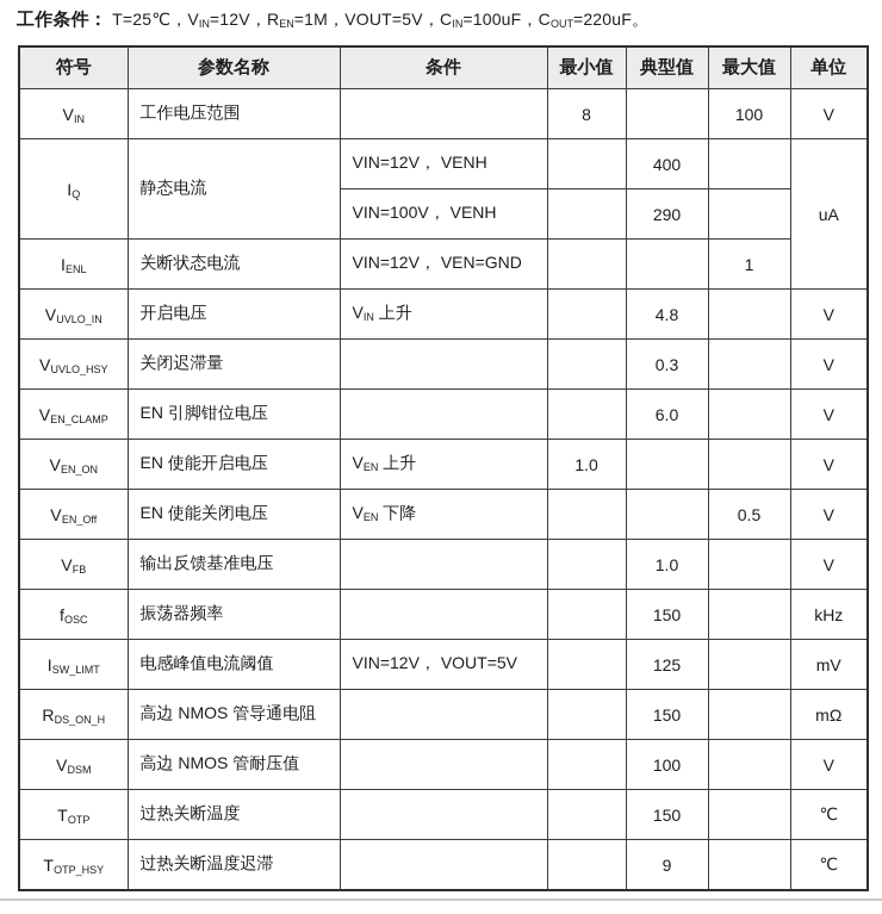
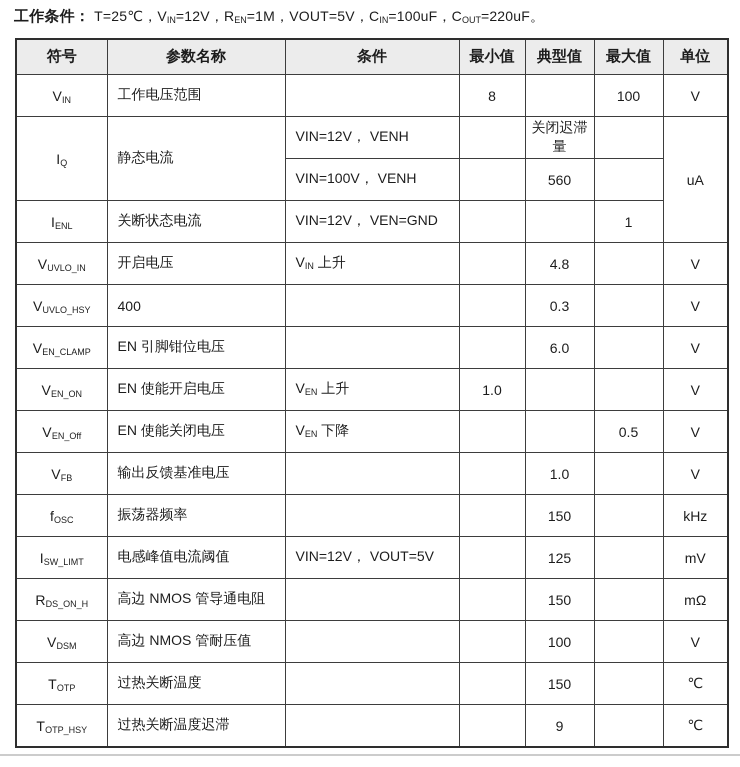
  工作条件： T=25℃，VIN=12V，REN=1M，VOUT=5V，CIN=100uF，COUT=220uF。
  符号	参数名称	条件	最小值	典型值	最大值	单位
  VIN	工作电压范围		8		100	V
- IQ	静态电流	VIN=12V， VENH		400		uA
+ IQ	静态电流	VIN=12V， VENH		关闭迟滞量		uA
- VIN=100V， VENH		290
+ VIN=100V， VENH		560
  IENL	关断状态电流	VIN=12V， VEN=GND			1
  VUVLO_IN	开启电压	VIN 上升		4.8		V
- VUVLO_HSY	关闭迟滞量			0.3		V
+ VUVLO_HSY	400			0.3		V
  VEN_CLAMP	EN 引脚钳位电压			6.0		V
  VEN_ON	EN 使能开启电压	VEN 上升	1.0			V
  VEN_Off	EN 使能关闭电压	VEN 下降			0.5	V
  VFB	输出反馈基准电压			1.0		V
  fOSC	振荡器频率			150		kHz
  ISW_LIMT	电感峰值电流阈值	VIN=12V， VOUT=5V		125		mV
  RDS_ON_H	高边 NMOS 管导通电阻			150		mΩ
  VDSM	高边 NMOS 管耐压值			100		V
  TOTP	过热关断温度			150		℃
  TOTP_HSY	过热关断温度迟滞			9		℃
